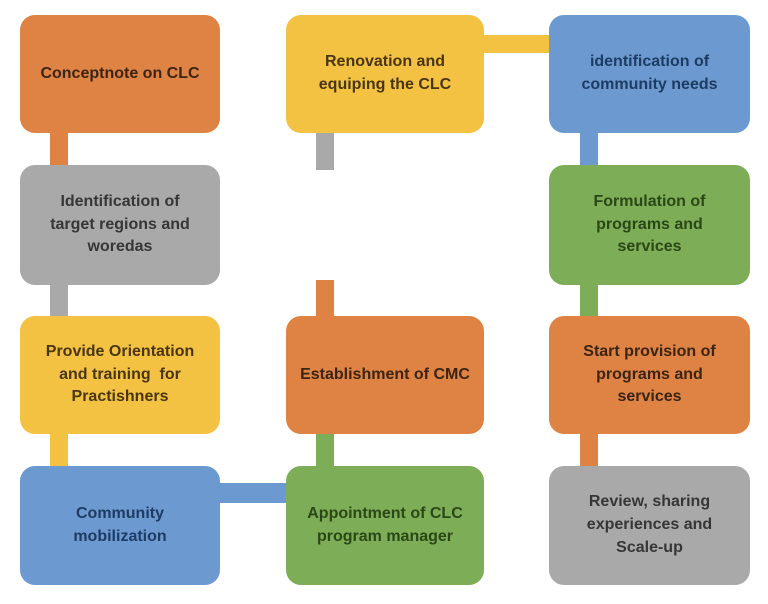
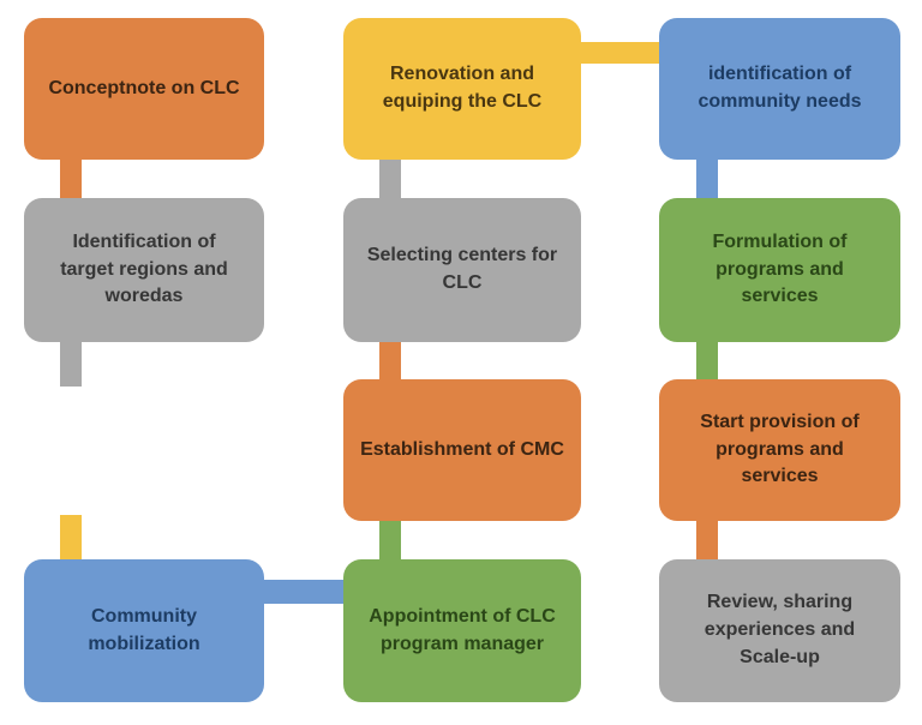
  Conceptnote on CLC
  Identification of
  target regions and
  woredas
- Provide Orientation
- and training for
- Practishners
  Community
  mobilization
  Renovation and
  equiping the CLC
+ Selecting centers for
+ CLC
  Establishment of CMC
  Appointment of CLC
  program manager
  identification of
  community needs
  Formulation of
  programs and
  services
  Start provision of
  programs and
  services
  Review, sharing
  experiences and
  Scale-up
